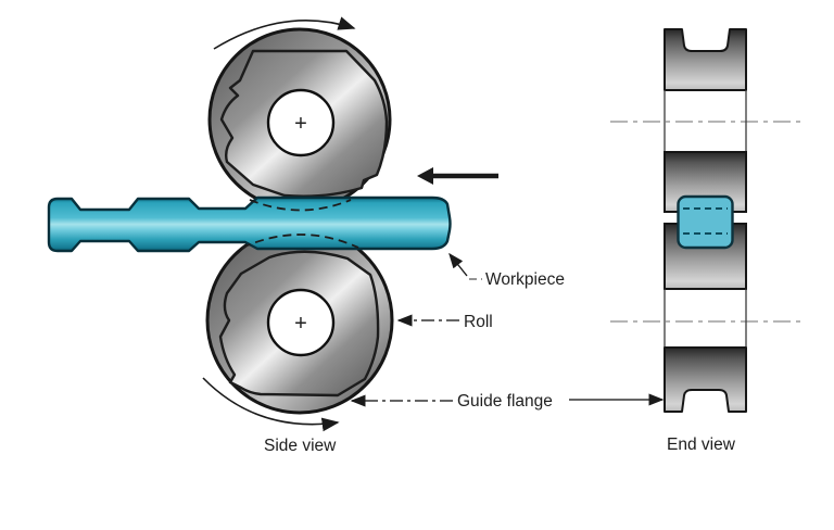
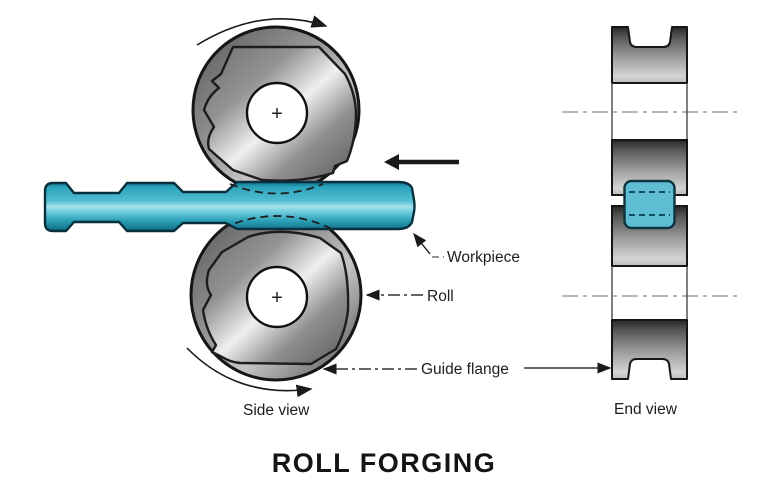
  +
  +
  Side view
  Workpiece
  Roll
  Guide flange
  End view
+ ROLL FORGING
